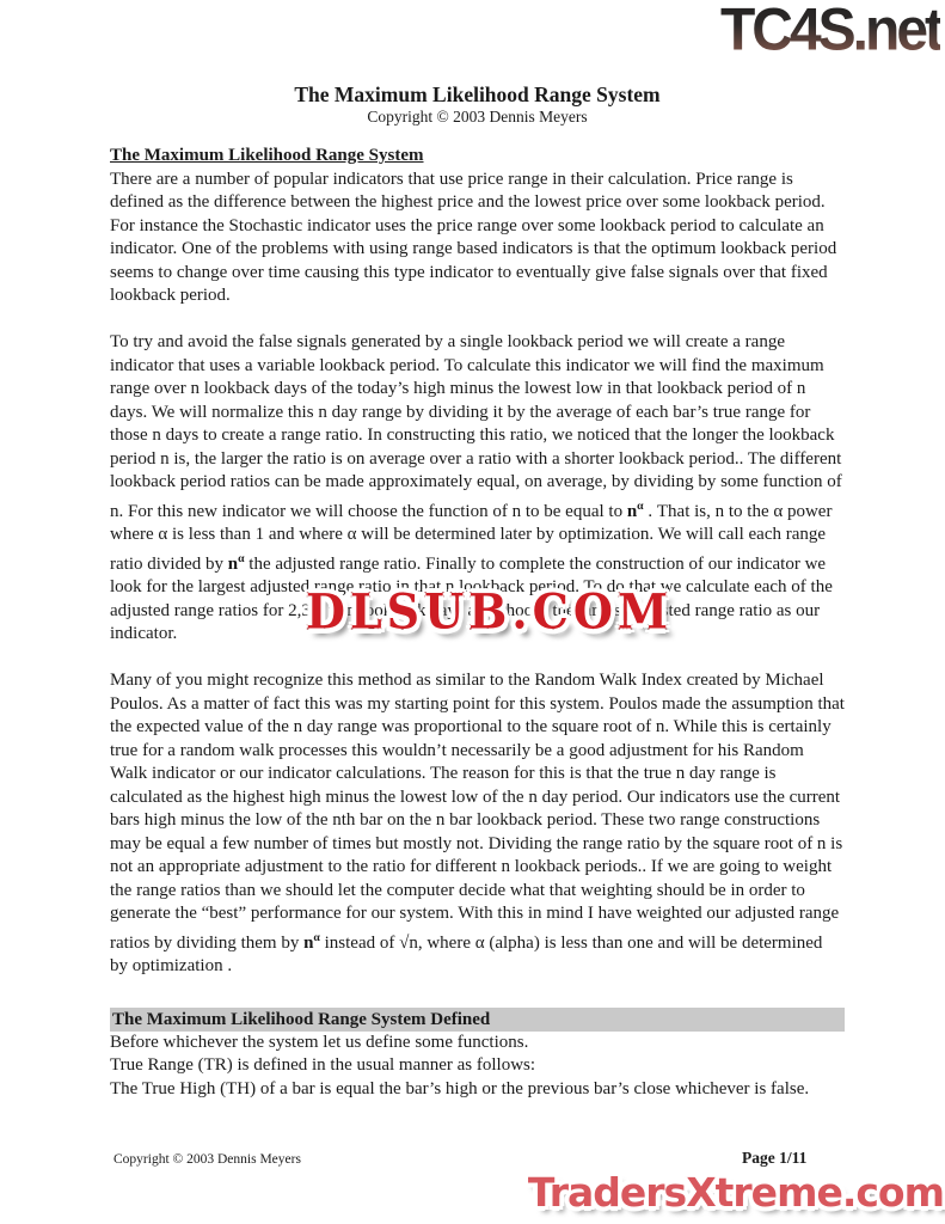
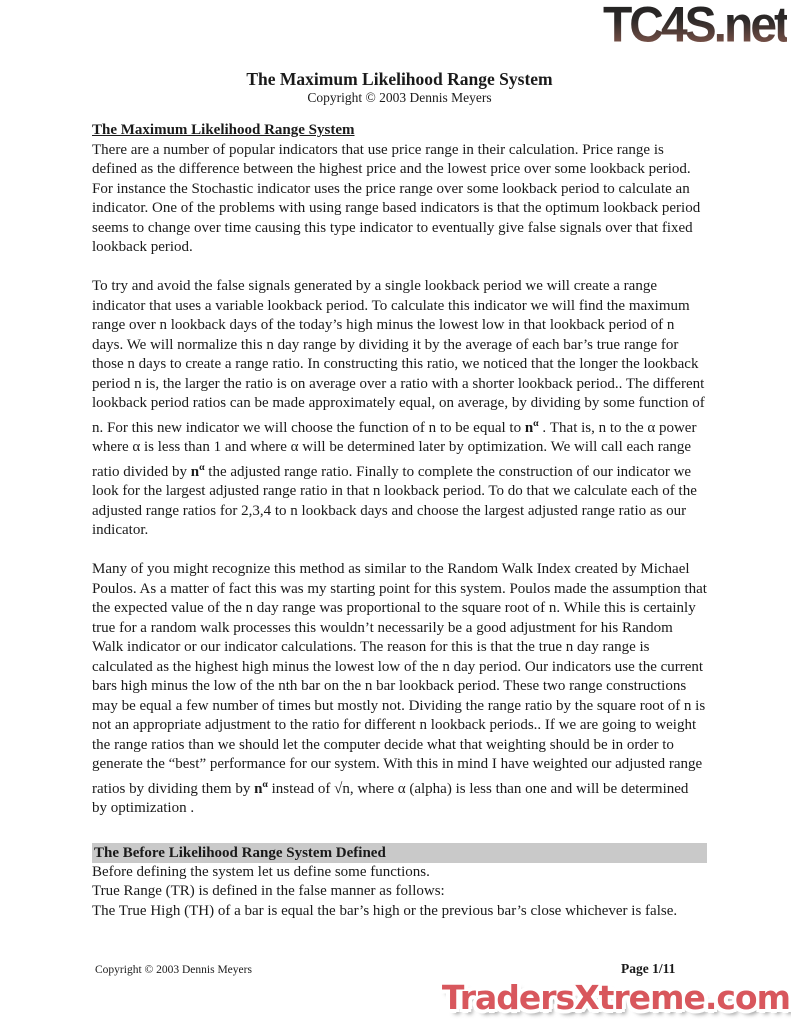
  TC4S.net
  The Maximum Likelihood Range System
  Copyright © 2003 Dennis Meyers
  The Maximum Likelihood Range System
  There are a number of popular indicators that use price range in their calculation. Price range is defined as the difference between the highest price and the lowest price over some lookback period. For instance the Stochastic indicator uses the price range over some lookback period to calculate an indicator. One of the problems with using range based indicators is that the optimum lookback period seems to change over time causing this type indicator to eventually give false signals over that fixed lookback period.
  To try and avoid the false signals generated by a single lookback period we will create a range indicator that uses a variable lookback period. To calculate this indicator we will find the maximum range over n lookback days of the today’s high minus the lowest low in that lookback period of n days. We will normalize this n day range by dividing it by the average of each bar’s true range for those n days to create a range ratio. In constructing this ratio, we noticed that the longer the lookback period n is, the larger the ratio is on average over a ratio with a shorter lookback period.. The different lookback period ratios can be made approximately equal, on average, by dividing by some function of n. For this new indicator we will choose the function of n to be equal to nα . That is, n to the α power where α is less than 1 and where α will be determined later by optimization. We will call each range ratio divided by nα the adjusted range ratio. Finally to complete the construction of our indicator we look for the largest adjusted range ratio in that n lookback period. To do that we calculate each of the adjusted range ratios for 2,3,4 to n lookback days and choose the largest adjusted range ratio as our indicator.
  Many of you might recognize this method as similar to the Random Walk Index created by Michael Poulos. As a matter of fact this was my starting point for this system. Poulos made the assumption that the expected value of the n day range was proportional to the square root of n. While this is certainly true for a random walk processes this wouldn’t necessarily be a good adjustment for his Random Walk indicator or our indicator calculations. The reason for this is that the true n day range is calculated as the highest high minus the lowest low of the n day period. Our indicators use the current bars high minus the low of the nth bar on the n bar lookback period. These two range constructions may be equal a few number of times but mostly not. Dividing the range ratio by the square root of n is not an appropriate adjustment to the ratio for different n lookback periods.. If we are going to weight the range ratios than we should let the computer decide what that weighting should be in order to generate the “best” performance for our system. With this in mind I have weighted our adjusted range ratios by dividing them by nα instead of √n, where α (alpha) is less than one and will be determined by optimization .
- The Maximum Likelihood Range System Defined
+ The Before Likelihood Range System Defined
- Before whichever the system let us define some functions.
+ Before defining the system let us define some functions.
- True Range (TR) is defined in the usual manner as follows:
+ True Range (TR) is defined in the false manner as follows:
  The True High (TH) of a bar is equal the bar’s high or the previous bar’s close whichever is false.
- DLSUB.COM
  Copyright © 2003 Dennis Meyers
  Page 1/11
  TradersXtreme.com
